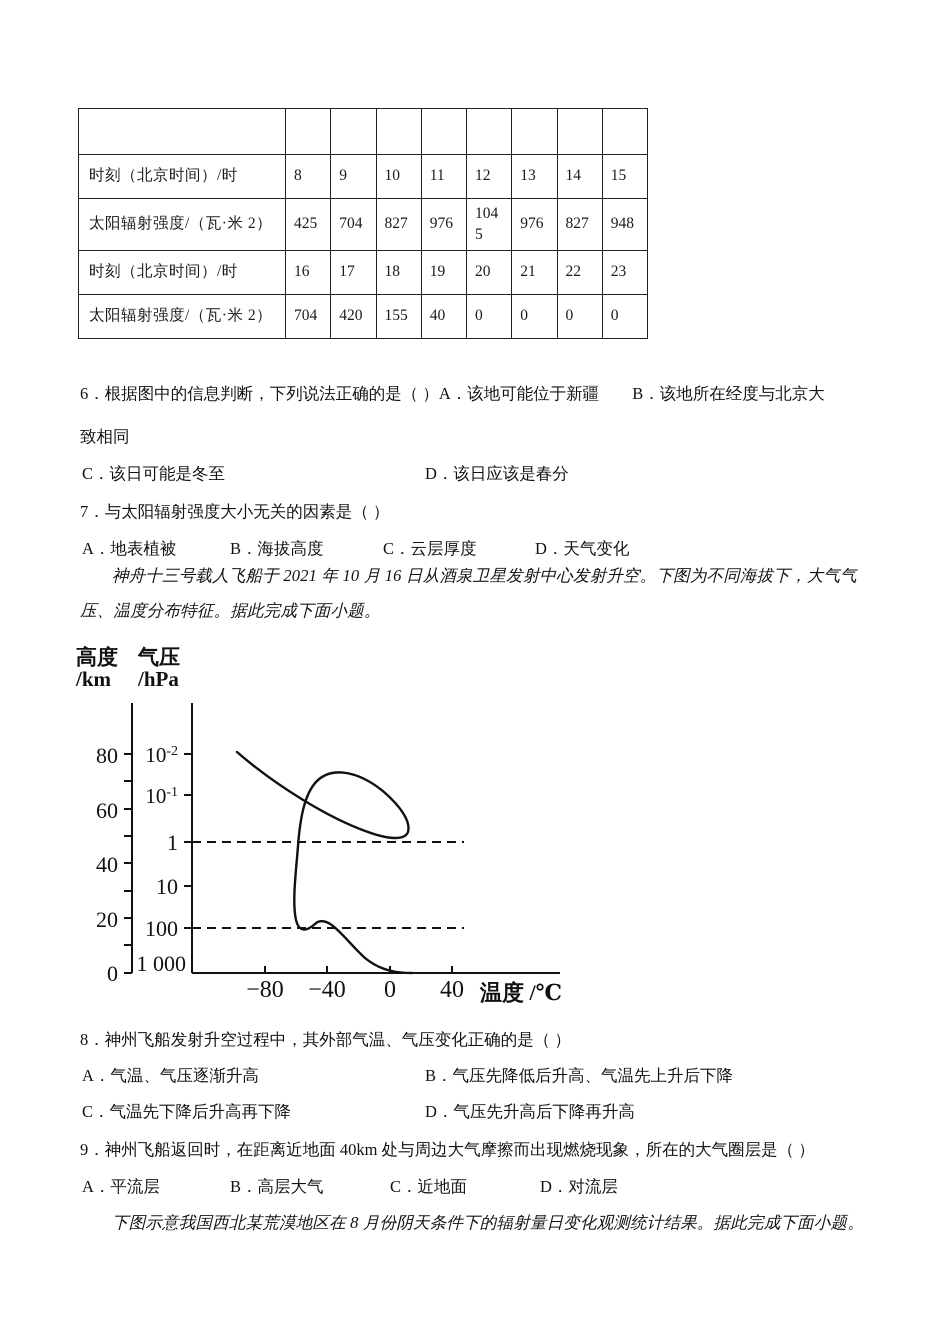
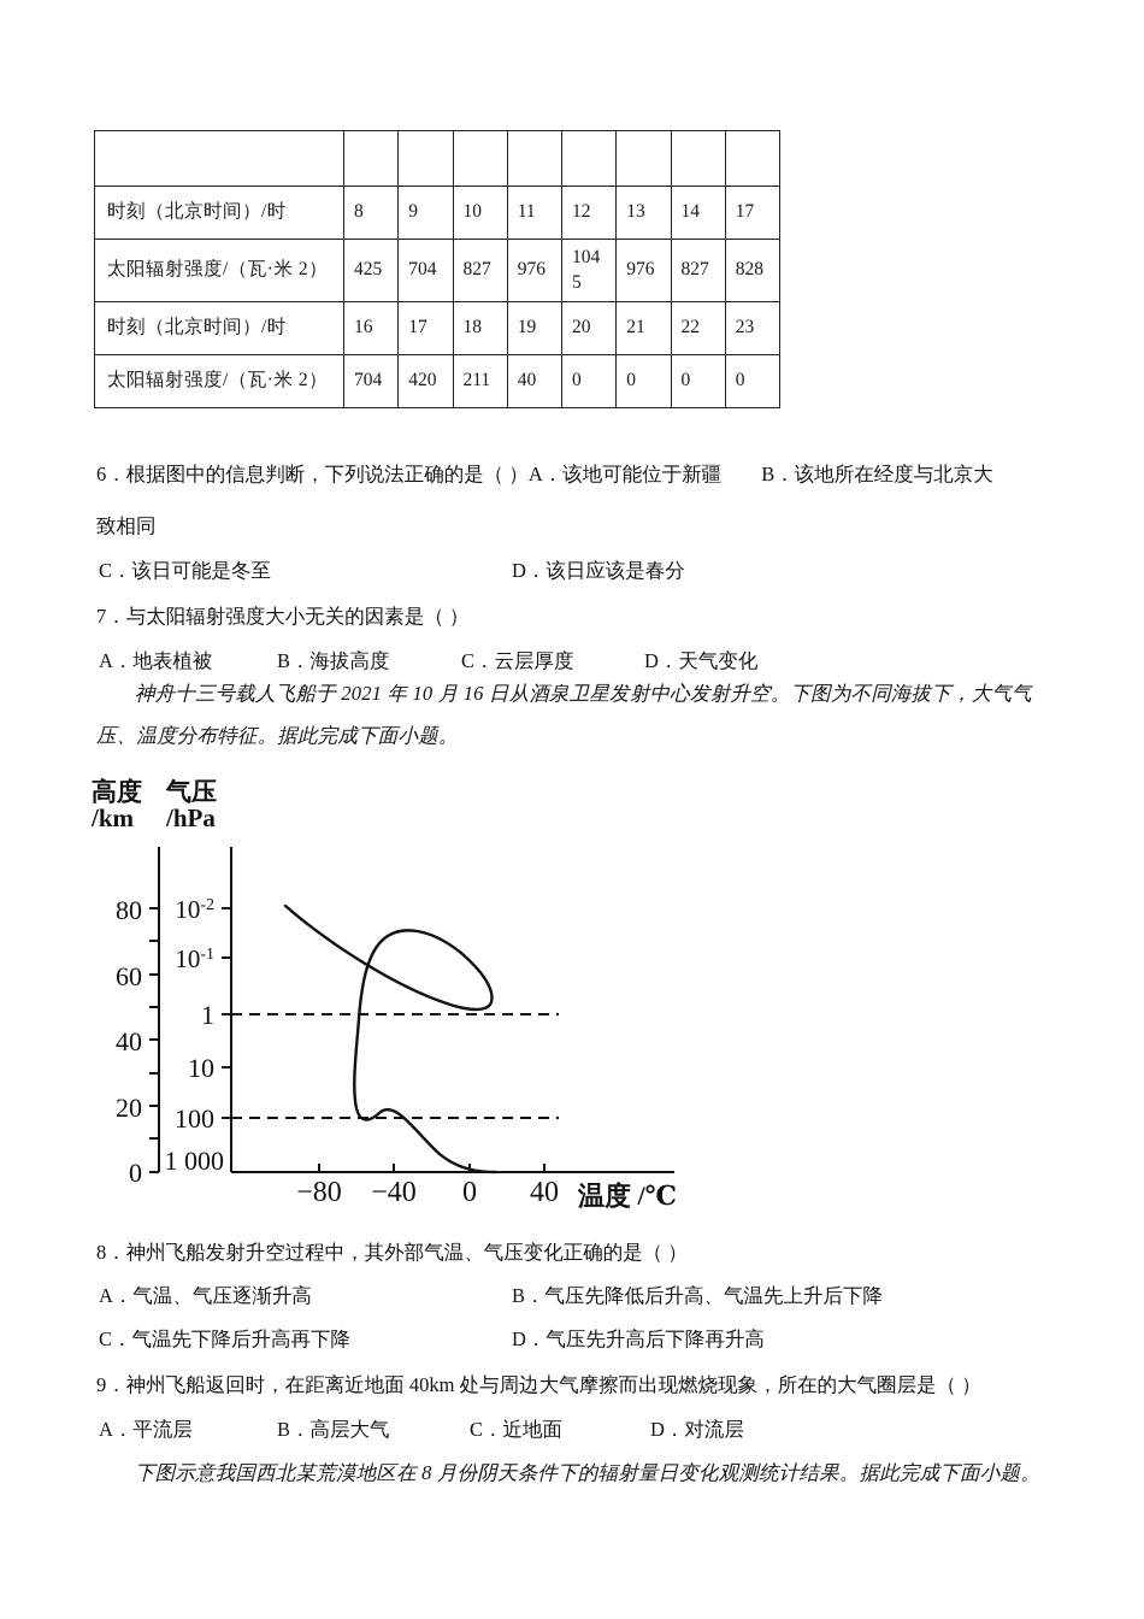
- 时刻（北京时间）/时	8	9	10	11	12	13	14	15
+ 时刻（北京时间）/时	8	9	10	11	12	13	14	17
- 太阳辐射强度/（瓦·米 2）	425	704	827	976	1045	976	827	948
+ 太阳辐射强度/（瓦·米 2）	425	704	827	976	1045	976	827	828
  时刻（北京时间）/时	16	17	18	19	20	21	22	23
- 太阳辐射强度/（瓦·米 2）	704	420	155	40	0	0	0	0
+ 太阳辐射强度/（瓦·米 2）	704	420	211	40	0	0	0	0
  6．根据图中的信息判断，下列说法正确的是（ ）A．该地可能位于新疆 B．该地所在经度与北京大
  致相同
  C．该日可能是冬至
  D．该日应该是春分
  7．与太阳辐射强度大小无关的因素是（ ）
  A．地表植被
  B．海拔高度
  C．云层厚度
  D．天气变化
  神舟十三号载人飞船于 2021 年 10 月 16 日从酒泉卫星发射中心发射升空。下图为不同海拔下，大气气
  压、温度分布特征。据此完成下面小题。
  高度
  /km
  气压
  /hPa
  0
  20
  40
  60
  80
  10-2
  10-1
  1
  10
  100
  1 000
  −80
  −40
  0
  40
  温度 /℃
  8．神州飞船发射升空过程中，其外部气温、气压变化正确的是（ ）
  A．气温、气压逐渐升高
  B．气压先降低后升高、气温先上升后下降
  C．气温先下降后升高再下降
  D．气压先升高后下降再升高
  9．神州飞船返回时，在距离近地面 40km 处与周边大气摩擦而出现燃烧现象，所在的大气圈层是（ ）
  A．平流层
  B．高层大气
  C．近地面
  D．对流层
  下图示意我国西北某荒漠地区在 8 月份阴天条件下的辐射量日变化观测统计结果。据此完成下面小题。
